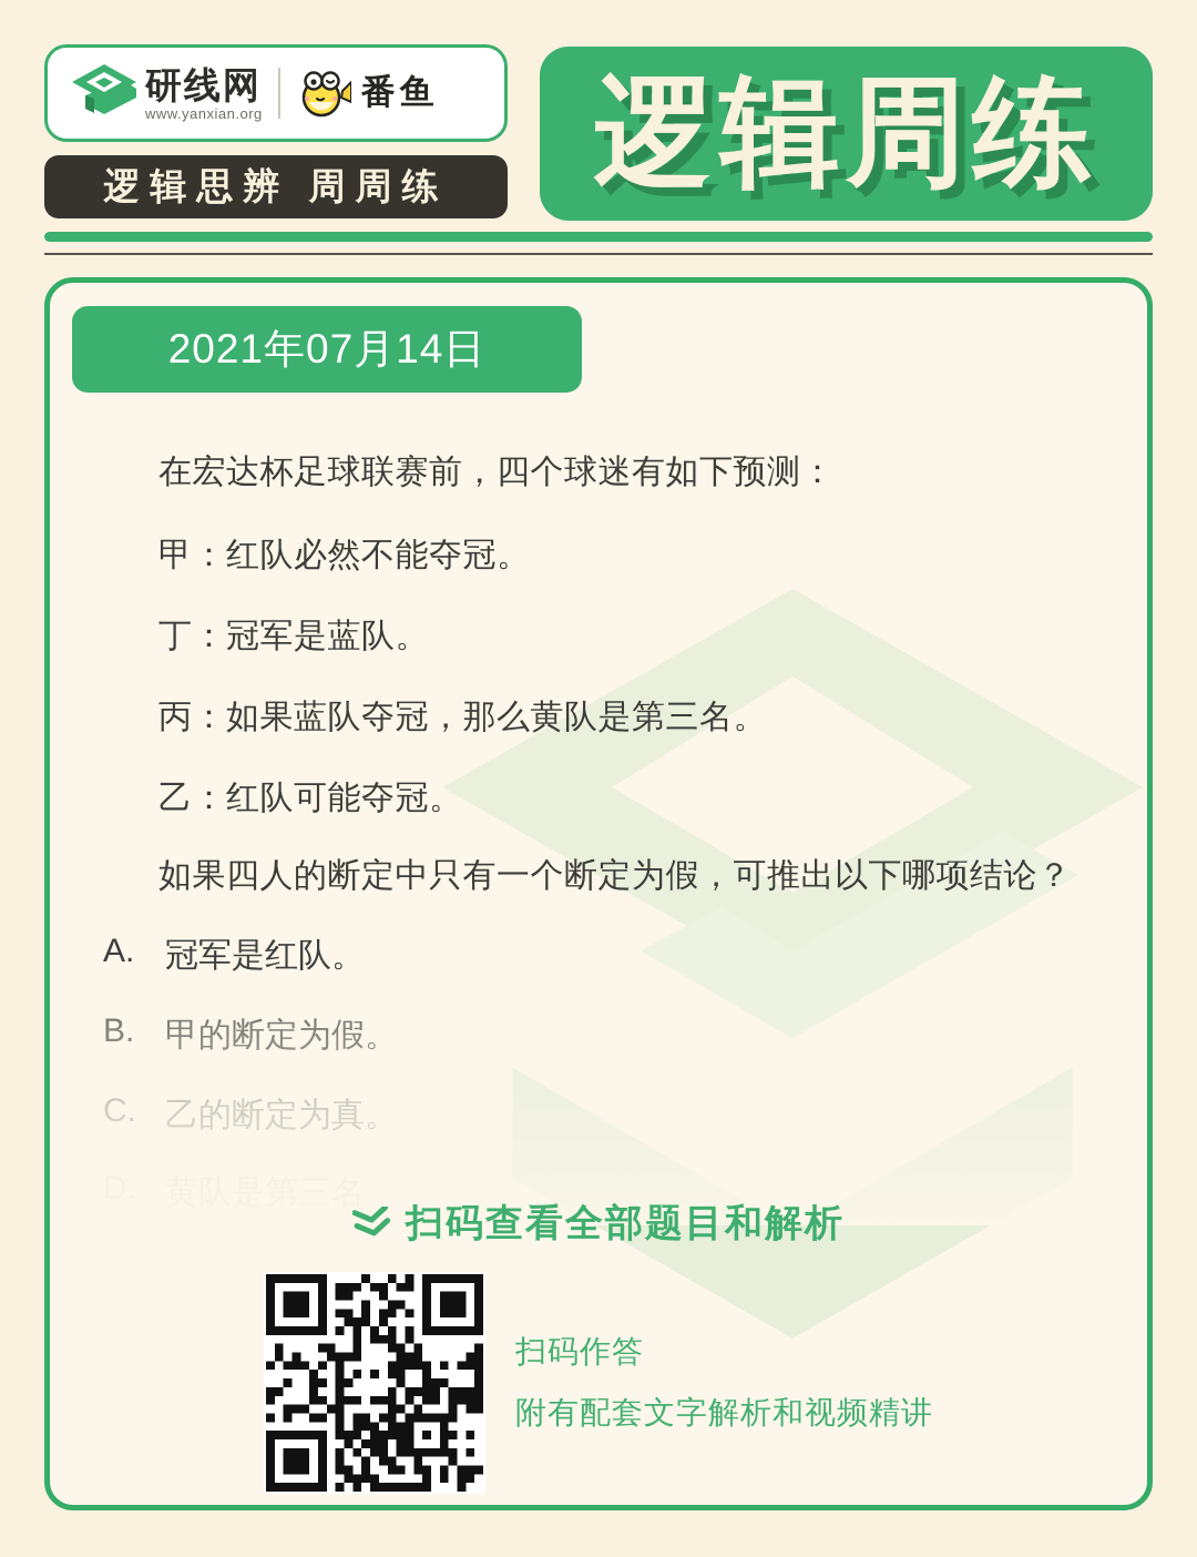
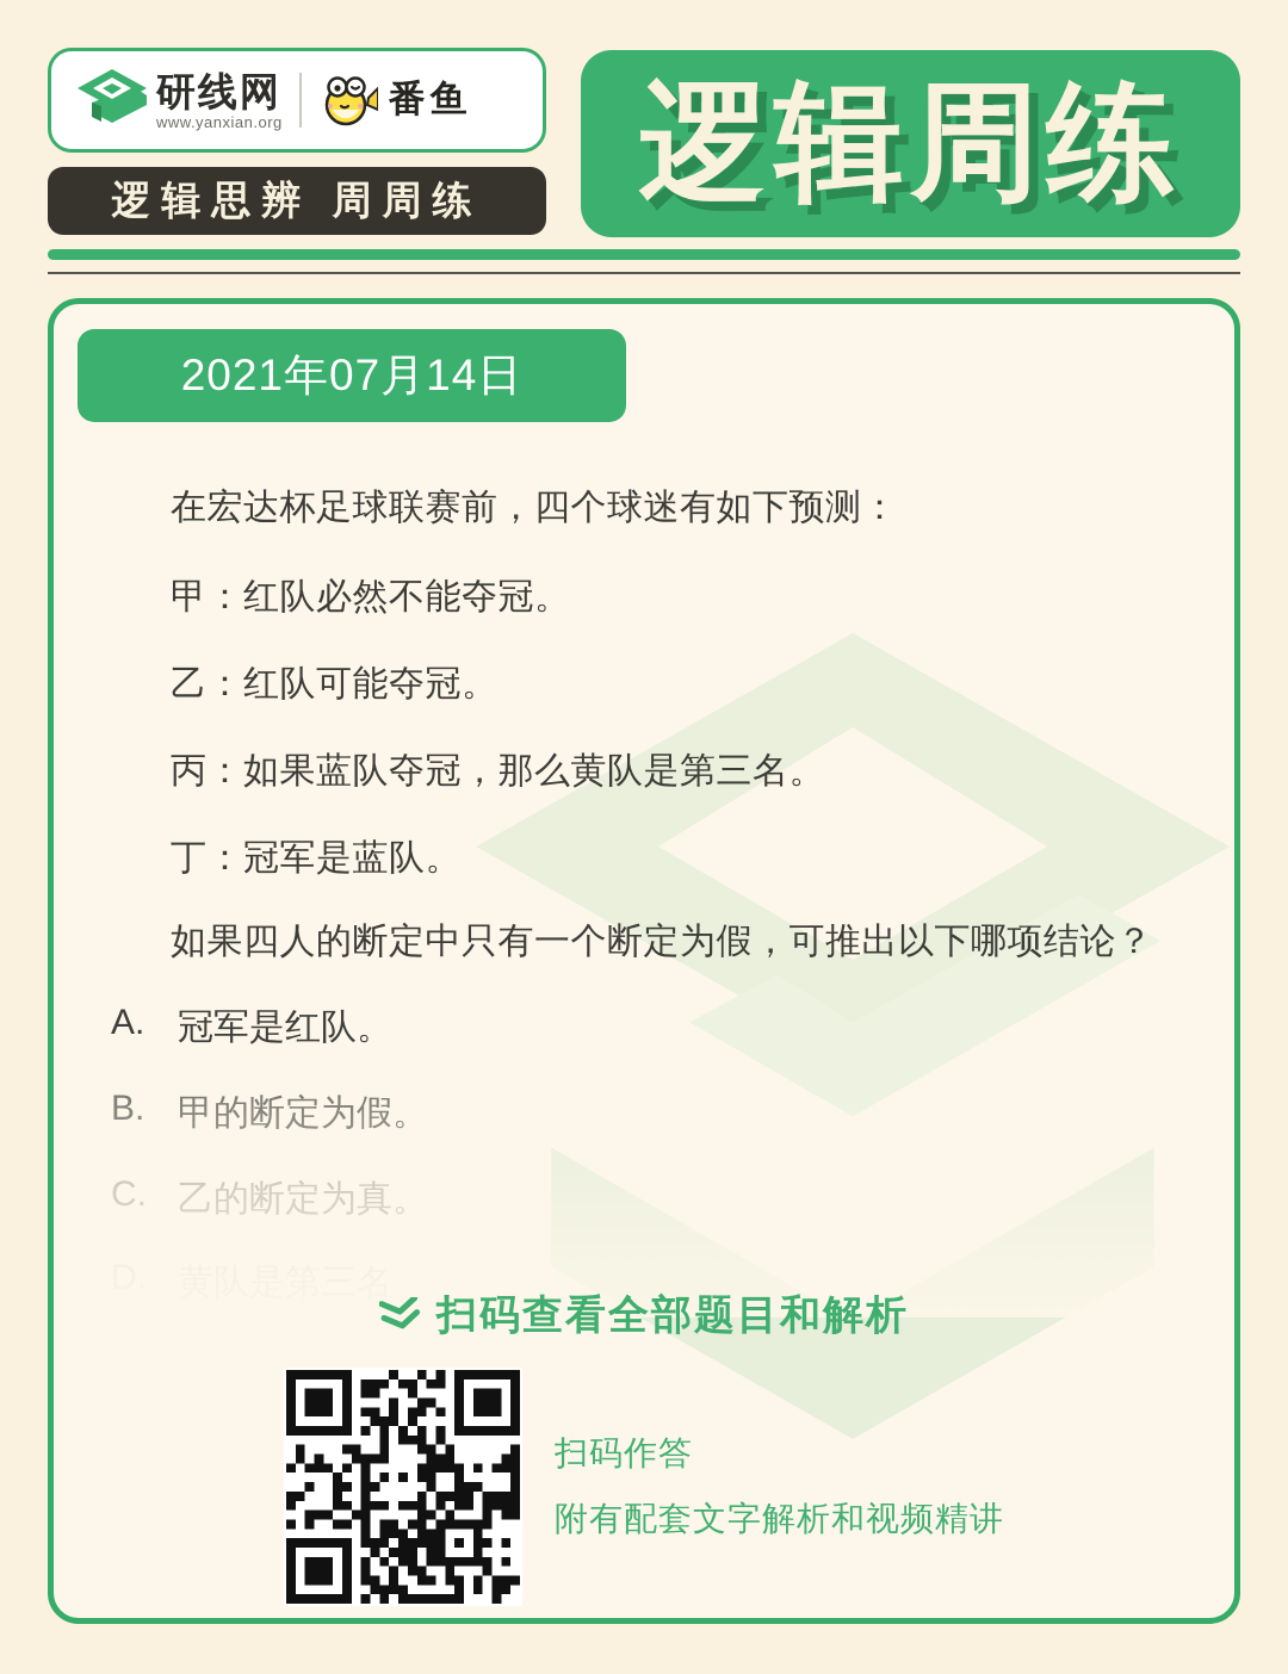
  研线网
  www.yanxian.org
  番鱼
  逻辑思辨 周周练
  逻辑周练
  2021年07月14日
  在宏达杯足球联赛前，四个球迷有如下预测：
  甲：红队必然不能夺冠。
- 丁：冠军是蓝队。
+ 乙：红队可能夺冠。
  丙：如果蓝队夺冠，那么黄队是第三名。
- 乙：红队可能夺冠。
+ 丁：冠军是蓝队。
  如果四人的断定中只有一个断定为假，可推出以下哪项结论？
  A.
  冠军是红队。
  扫码查看全部题目和解析
  扫码作答
  附有配套文字解析和视频精讲
